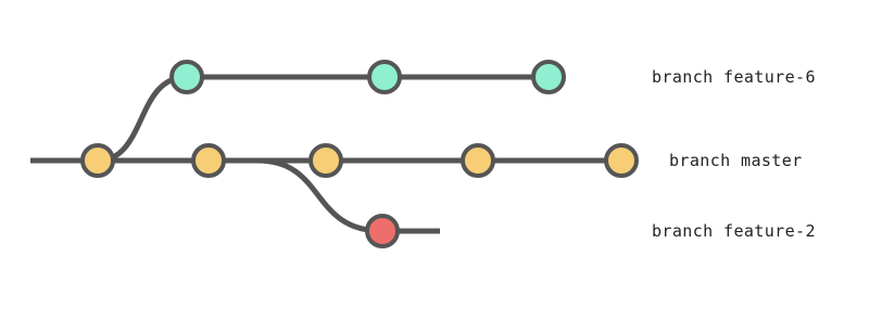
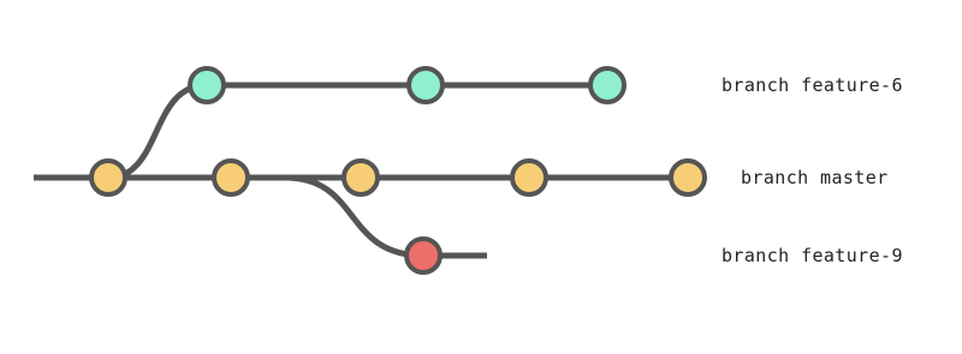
  branch feature-6
  branch master
- branch feature-2
+ branch feature-9
